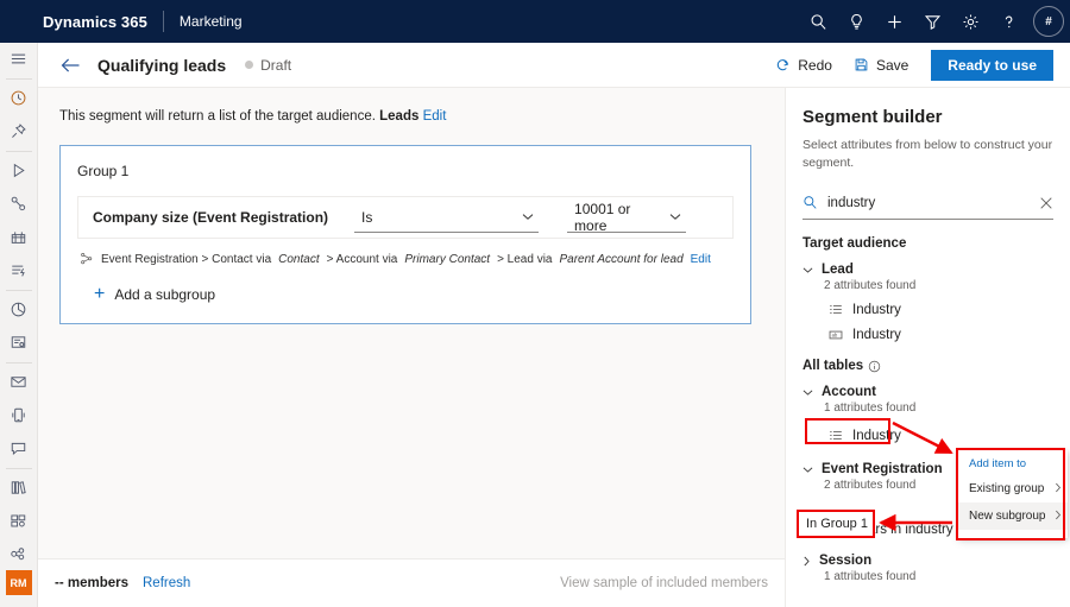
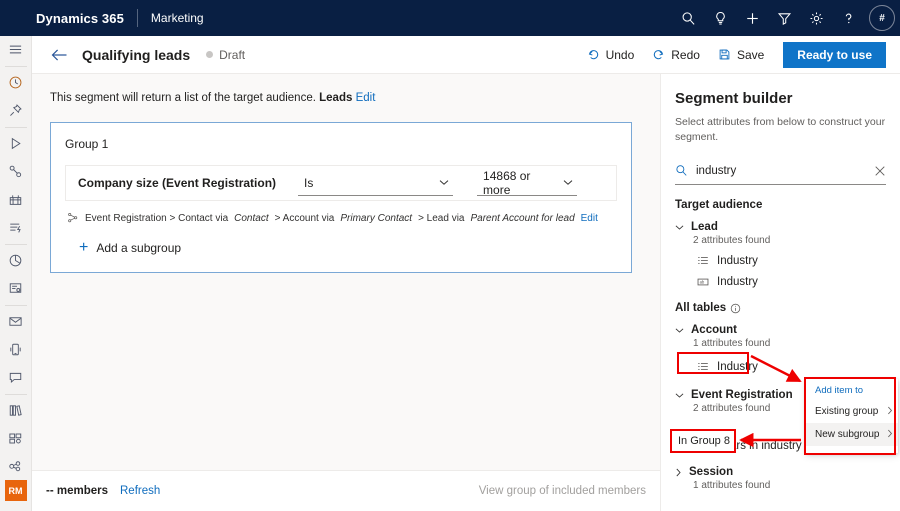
  Dynamics 365
  Marketing
  #
  RM
  Qualifying leads
  Draft
+ Undo
  Redo
  Save
  Ready to use
  This segment will return a list of the target audience. Leads Edit
  Group 1
  Company size (Event Registration)
  Is
- 10001 or more
+ 14868 or more
  Event Registration > Contact via
  Contact
  > Account via
  Primary Contact
  > Lead via
  Parent Account for lead
  Edit
  +
  Add a subgroup
  -- members
  Refresh
- View sample of included members
+ View group of included members
  Segment builder
  Select attributes from below to construct your segment.
  industry
  Target audience
  Lead
  2 attributes found
  Industry
  Industry
  All tables
  Account
  1 attributes found
  Industry
  Event Registration
  2 attributes found
  rs in industry
  Session
  1 attributes found
- In Group 1
+ In Group 8
  Add item to
  Existing group
  New subgroup
